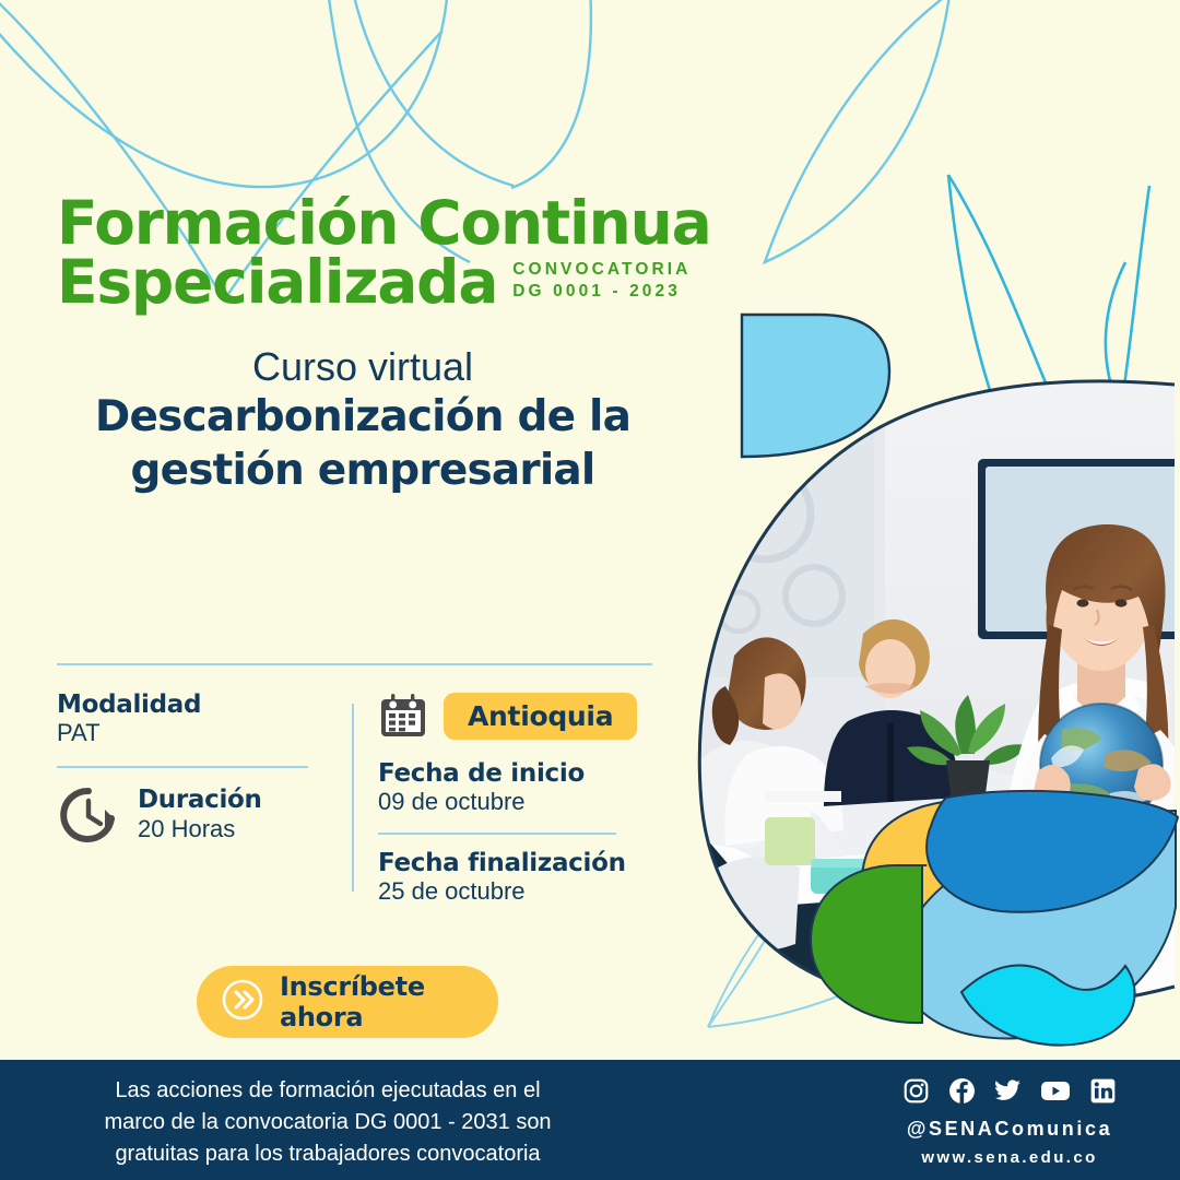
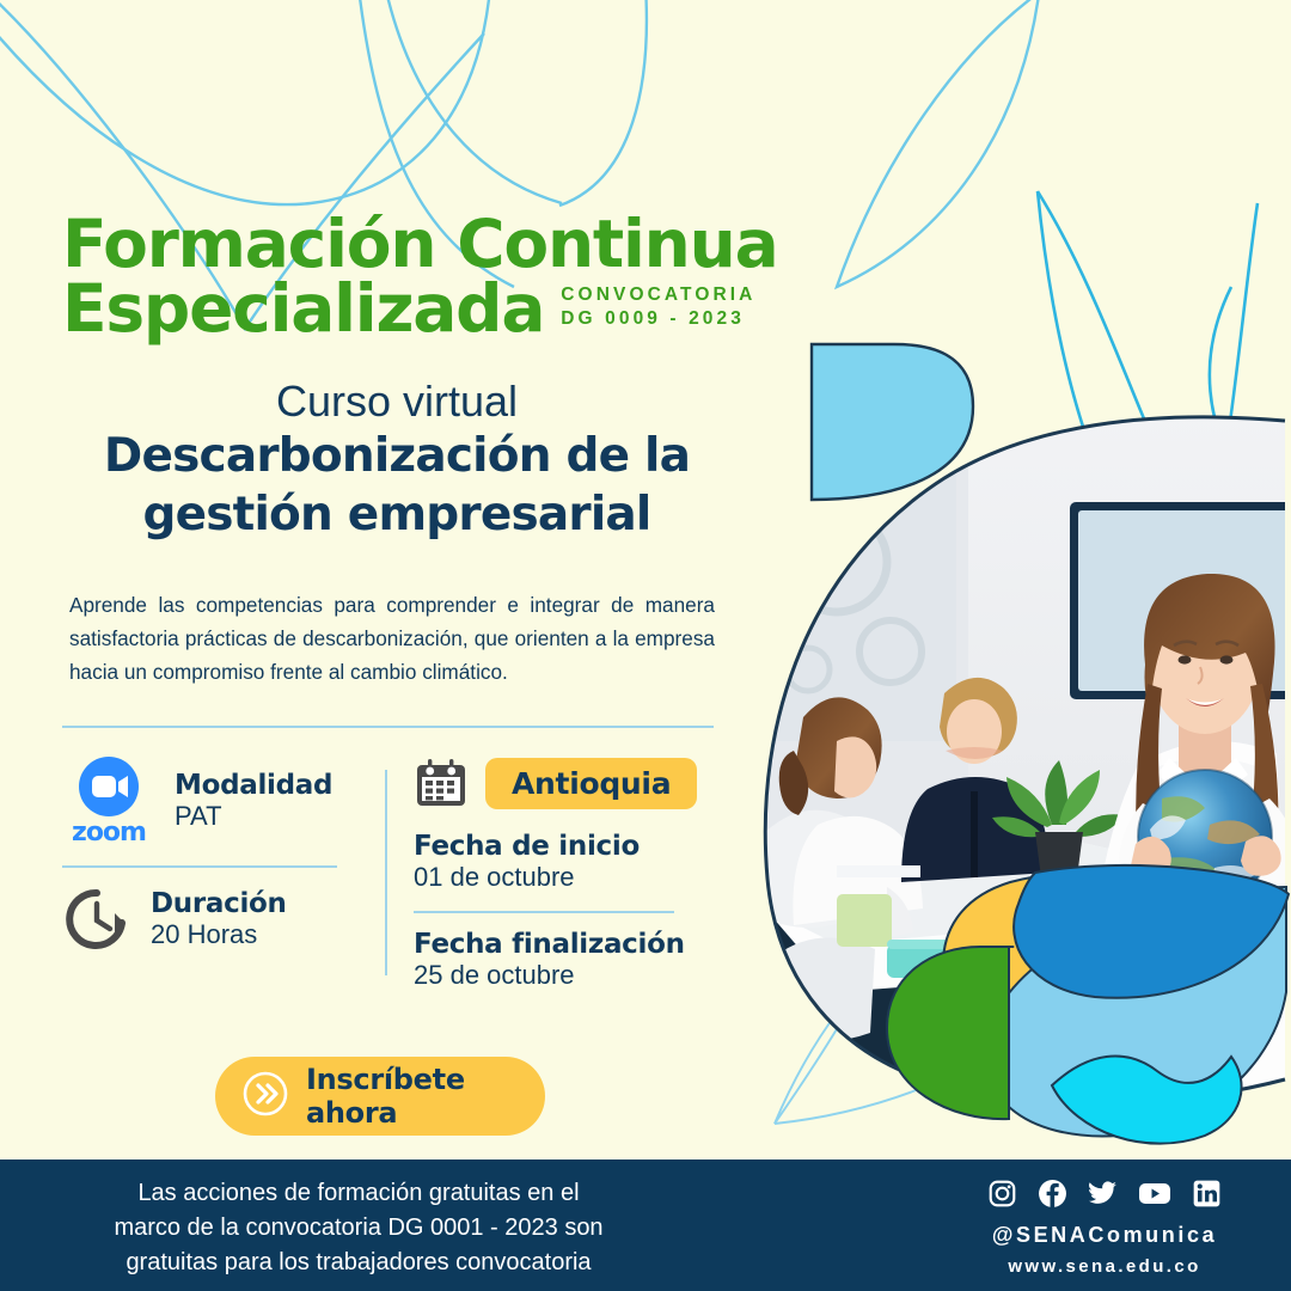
  Formación Continua
  Especializada
  CONVOCATORIA
- DG 0001 - 2023
+ DG 0009 - 2023
  Curso virtual
  Descarbonización de la
  gestión empresarial
+ Aprende las competencias para comprender e integrar de manera satisfactoria prácticas de descarbonización, que orienten a la empresa hacia un compromiso frente al cambio climático.
+ zoom
  Modalidad
  PAT
  Duración
  20 Horas
  Antioquia
  Fecha de inicio
- 09 de octubre
+ 01 de octubre
  Fecha finalización
  25 de octubre
  Inscríbete ahora
- Las acciones de formación ejecutadas en el
+ Las acciones de formación gratuitas en el
- marco de la convocatoria DG 0001 - 2031 son
+ marco de la convocatoria DG 0001 - 2023 son
  gratuitas para los trabajadores convocatoria
  @SENAComunica
  www.sena.edu.co
